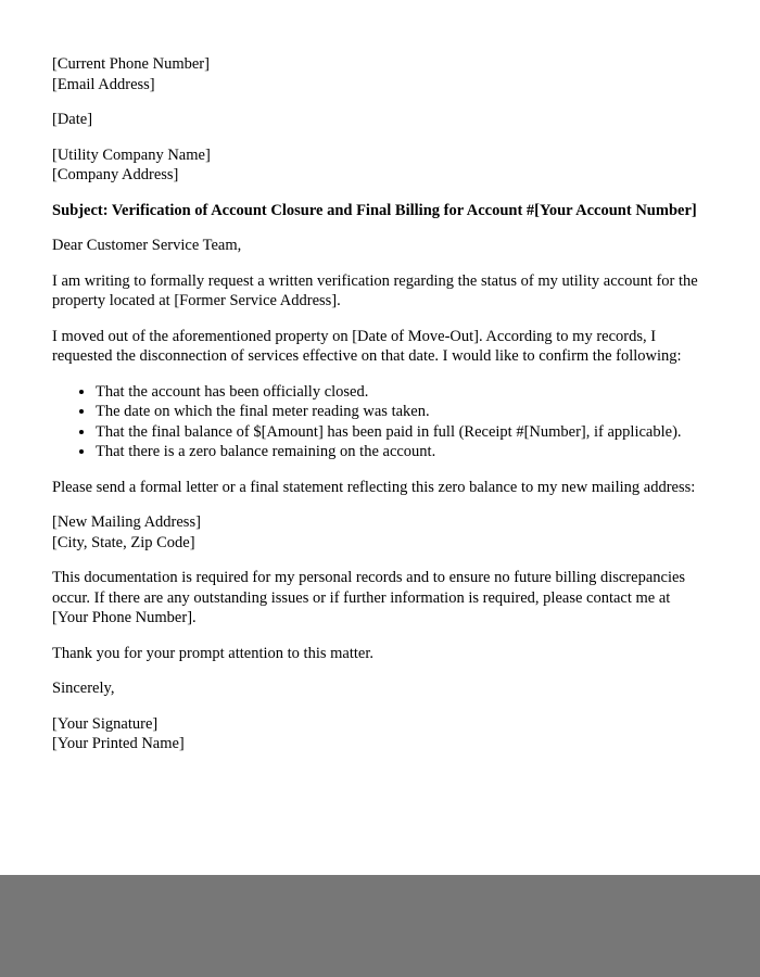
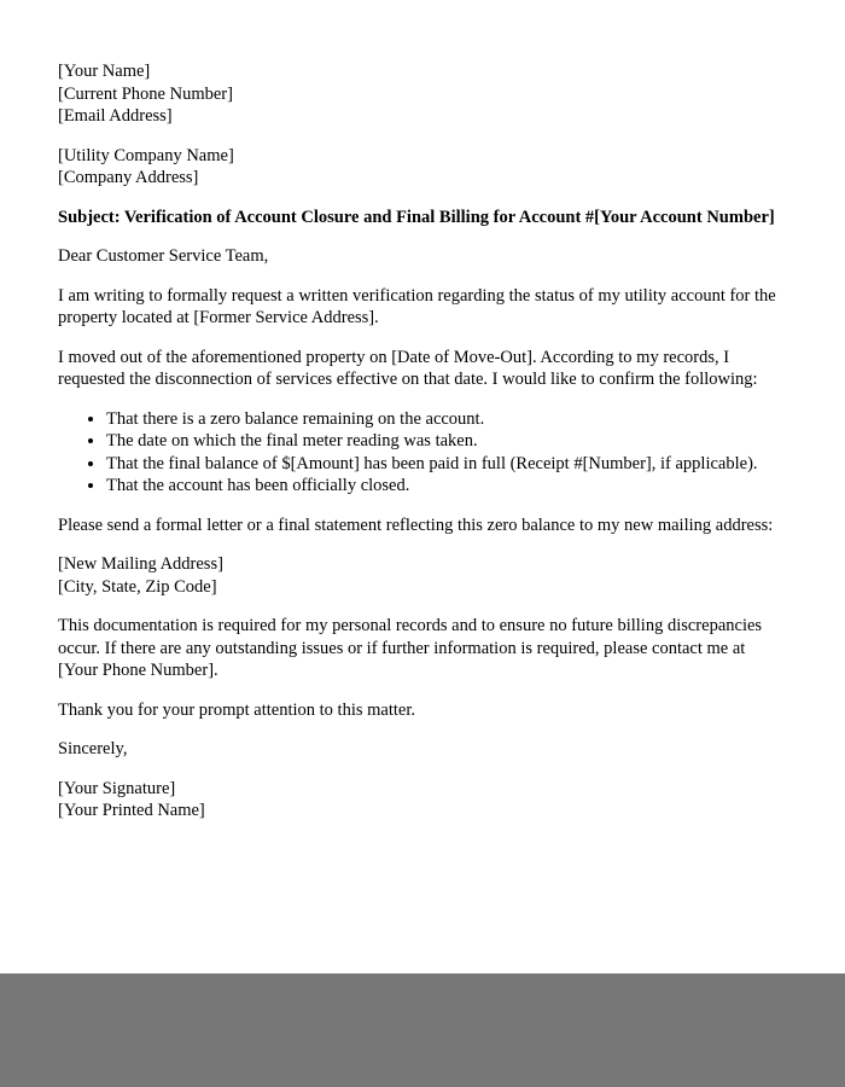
+ [Your Name]
  [Current Phone Number]
  [Email Address]
- [Date]
  [Utility Company Name]
  [Company Address]
  Subject: Verification of Account Closure and Final Billing for Account #[Your Account Number]
  Dear Customer Service Team,
  I am writing to formally request a written verification regarding the status of my utility account for the property located at [Former Service Address].
  I moved out of the aforementioned property on [Date of Move-Out]. According to my records, I requested the disconnection of services effective on that date. I would like to confirm the following:
- That the account has been officially closed.
+ That there is a zero balance remaining on the account.
  The date on which the final meter reading was taken.
  That the final balance of $[Amount] has been paid in full (Receipt #[Number], if applicable).
- That there is a zero balance remaining on the account.
+ That the account has been officially closed.
  Please send a formal letter or a final statement reflecting this zero balance to my new mailing address:
  [New Mailing Address]
  [City, State, Zip Code]
  This documentation is required for my personal records and to ensure no future billing discrepancies occur. If there are any outstanding issues or if further information is required, please contact me at [Your Phone Number].
  Thank you for your prompt attention to this matter.
  Sincerely,
  [Your Signature]
  [Your Printed Name]
